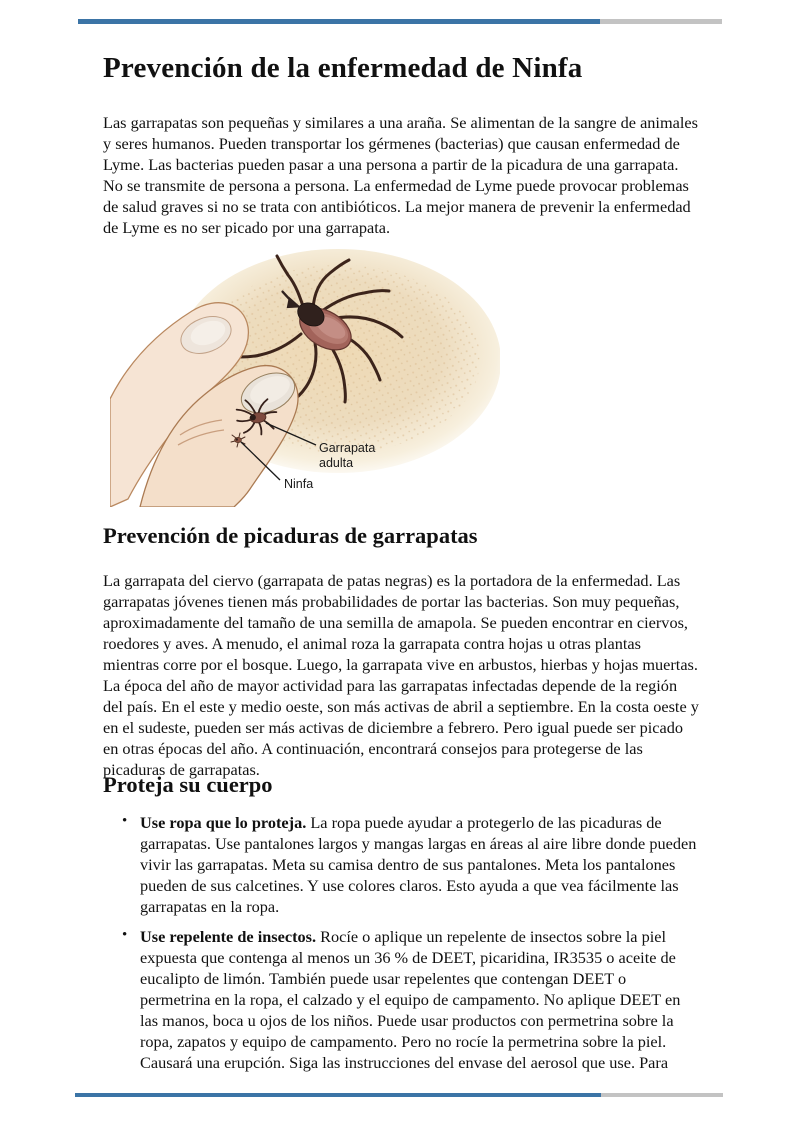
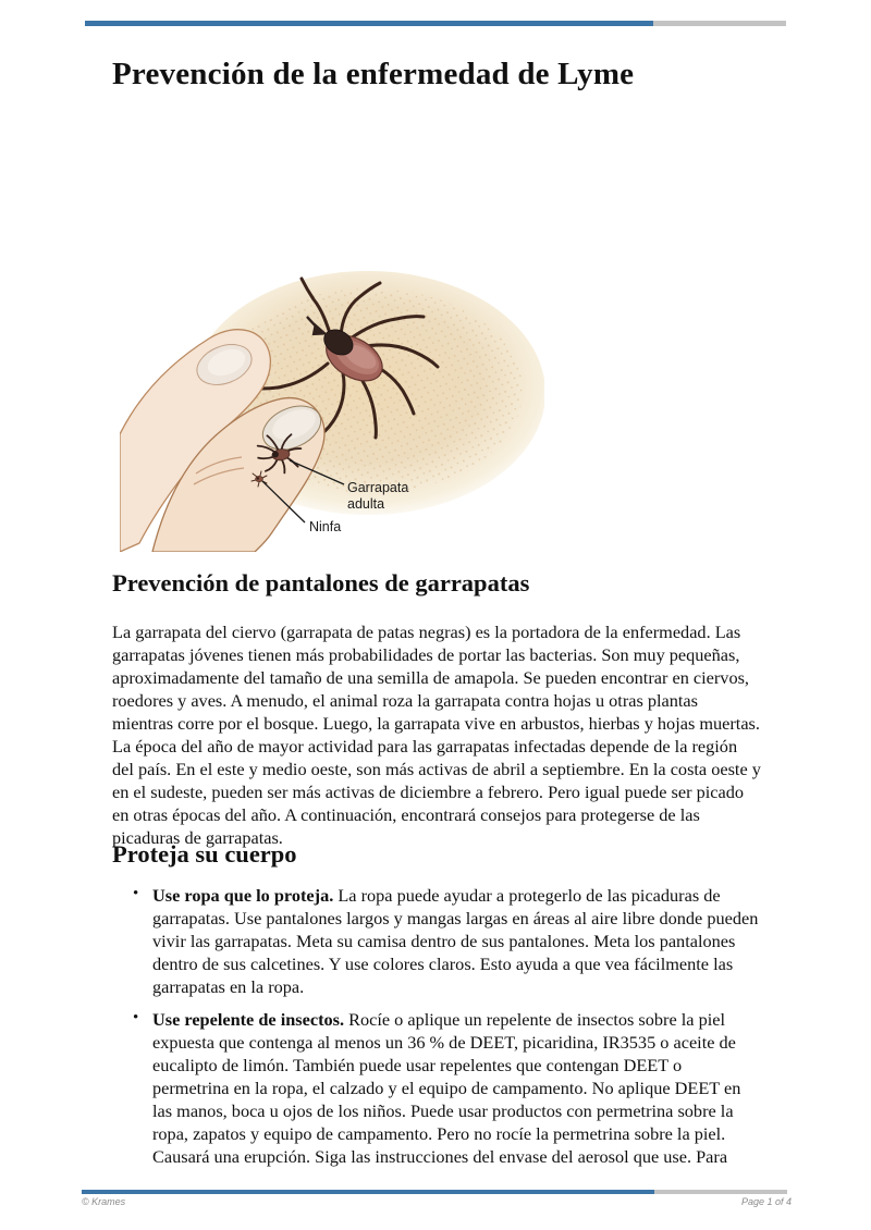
- Prevención de la enfermedad de Ninfa
+ Prevención de la enfermedad de Lyme
- Las garrapatas son pequeñas y similares a una araña. Se alimentan de la sangre de animales y seres humanos. Pueden transportar los gérmenes (bacterias) que causan enfermedad de Lyme. Las bacterias pueden pasar a una persona a partir de la picadura de una garrapata. No se transmite de persona a persona. La enfermedad de Lyme puede provocar problemas de salud graves si no se trata con antibióticos. La mejor manera de prevenir la enfermedad de Lyme es no ser picado por una garrapata.
  Garrapata
  adulta
  Ninfa
- Prevención de picaduras de garrapatas
+ Prevención de pantalones de garrapatas
  La garrapata del ciervo (garrapata de patas negras) es la portadora de la enfermedad. Las garrapatas jóvenes tienen más probabilidades de portar las bacterias. Son muy pequeñas, aproximadamente del tamaño de una semilla de amapola. Se pueden encontrar en ciervos, roedores y aves. A menudo, el animal roza la garrapata contra hojas u otras plantas mientras corre por el bosque. Luego, la garrapata vive en arbustos, hierbas y hojas muertas. La época del año de mayor actividad para las garrapatas infectadas depende de la región del país. En el este y medio oeste, son más activas de abril a septiembre. En la costa oeste y en el sudeste, pueden ser más activas de diciembre a febrero. Pero igual puede ser picado en otras épocas del año. A continuación, encontrará consejos para protegerse de las picaduras de garrapatas.
  Proteja su cuerpo
  •
- Use ropa que lo proteja. La ropa puede ayudar a protegerlo de las picaduras de garrapatas. Use pantalones largos y mangas largas en áreas al aire libre donde pueden vivir las garrapatas. Meta su camisa dentro de sus pantalones. Meta los pantalones pueden de sus calcetines. Y use colores claros. Esto ayuda a que vea fácilmente las garrapatas en la ropa.
+ Use ropa que lo proteja. La ropa puede ayudar a protegerlo de las picaduras de garrapatas. Use pantalones largos y mangas largas en áreas al aire libre donde pueden vivir las garrapatas. Meta su camisa dentro de sus pantalones. Meta los pantalones dentro de sus calcetines. Y use colores claros. Esto ayuda a que vea fácilmente las garrapatas en la ropa.
  •
  Use repelente de insectos. Rocíe o aplique un repelente de insectos sobre la piel expuesta que contenga al menos un 36 % de DEET, picaridina, IR3535 o aceite de eucalipto de limón. También puede usar repelentes que contengan DEET o permetrina en la ropa, el calzado y el equipo de campamento. No aplique DEET en las manos, boca u ojos de los niños. Puede usar productos con permetrina sobre la ropa, zapatos y equipo de campamento. Pero no rocíe la permetrina sobre la piel. Causará una erupción. Siga las instrucciones del envase del aerosol que use. Para
+ © Krames
+ Page 1 of 4
